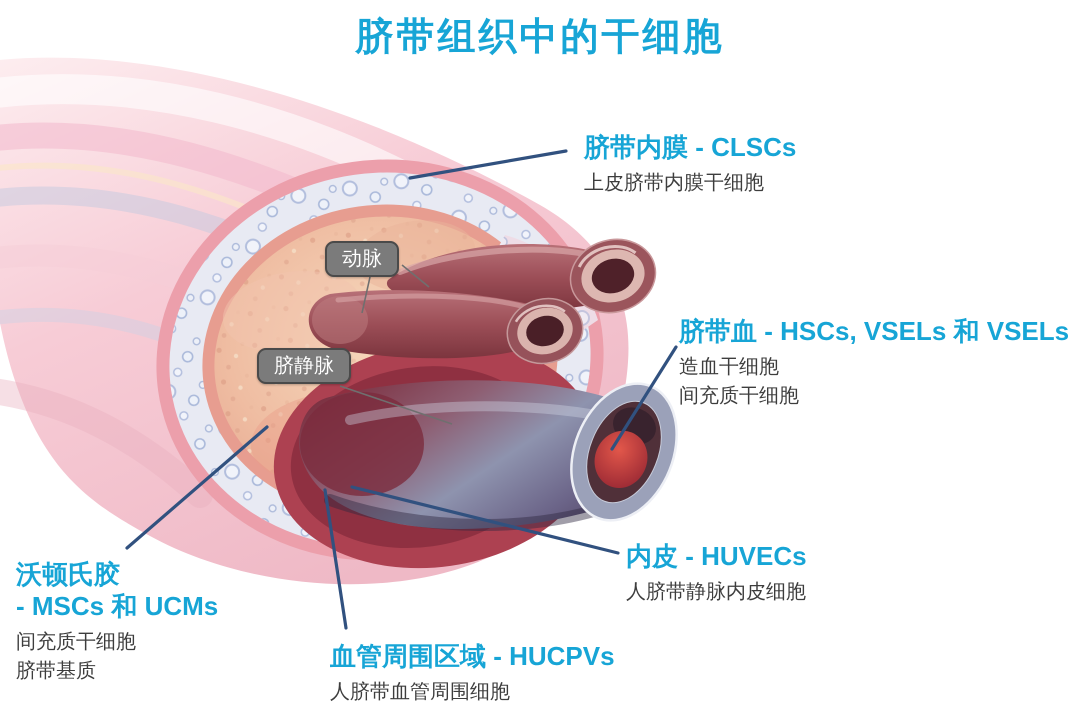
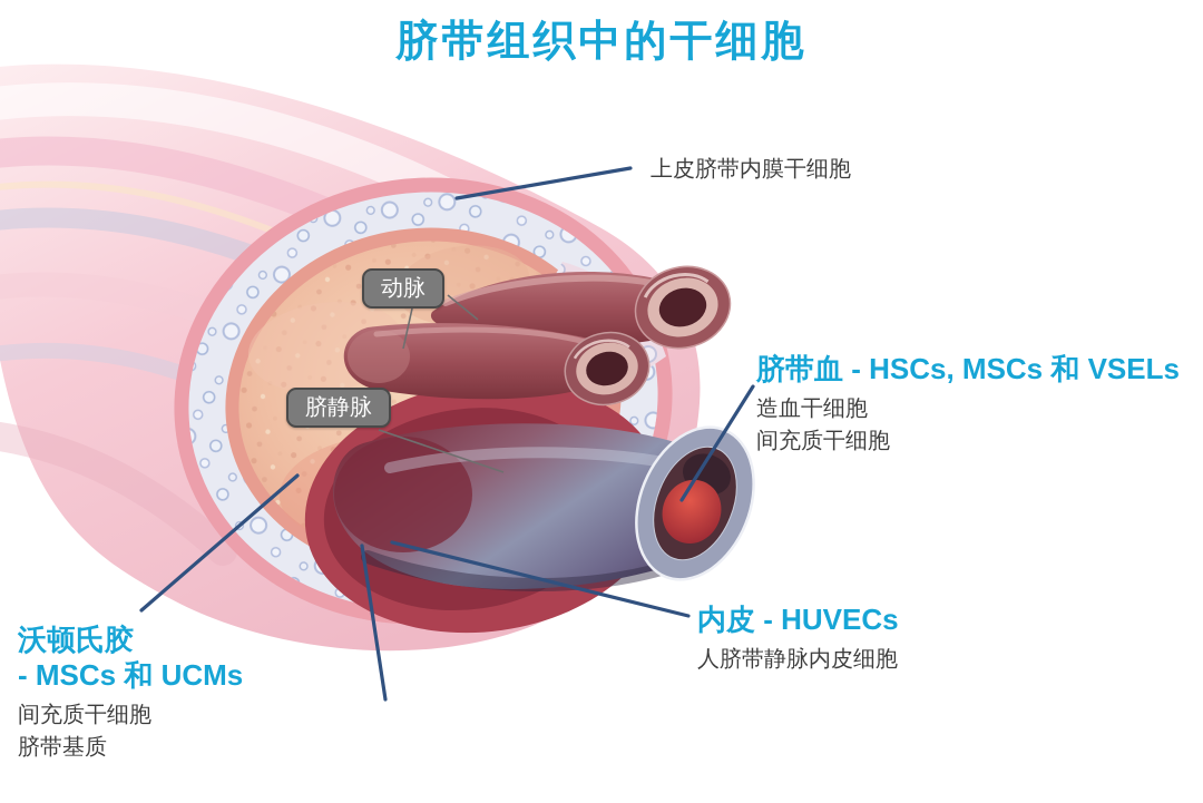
  脐带组织中的干细胞
  动脉
  脐静脉
- 脐带内膜 - CLSCs
  上皮脐带内膜干细胞
- 脐带血 - HSCs, VSELs 和 VSELs
+ 脐带血 - HSCs, MSCs 和 VSELs
  造血干细胞
  间充质干细胞
  沃顿氏胶
  - MSCs 和 UCMs
  间充质干细胞
  脐带基质
  内皮 - HUVECs
  人脐带静脉内皮细胞
- 血管周围区域 - HUCPVs
- 人脐带血管周围细胞
